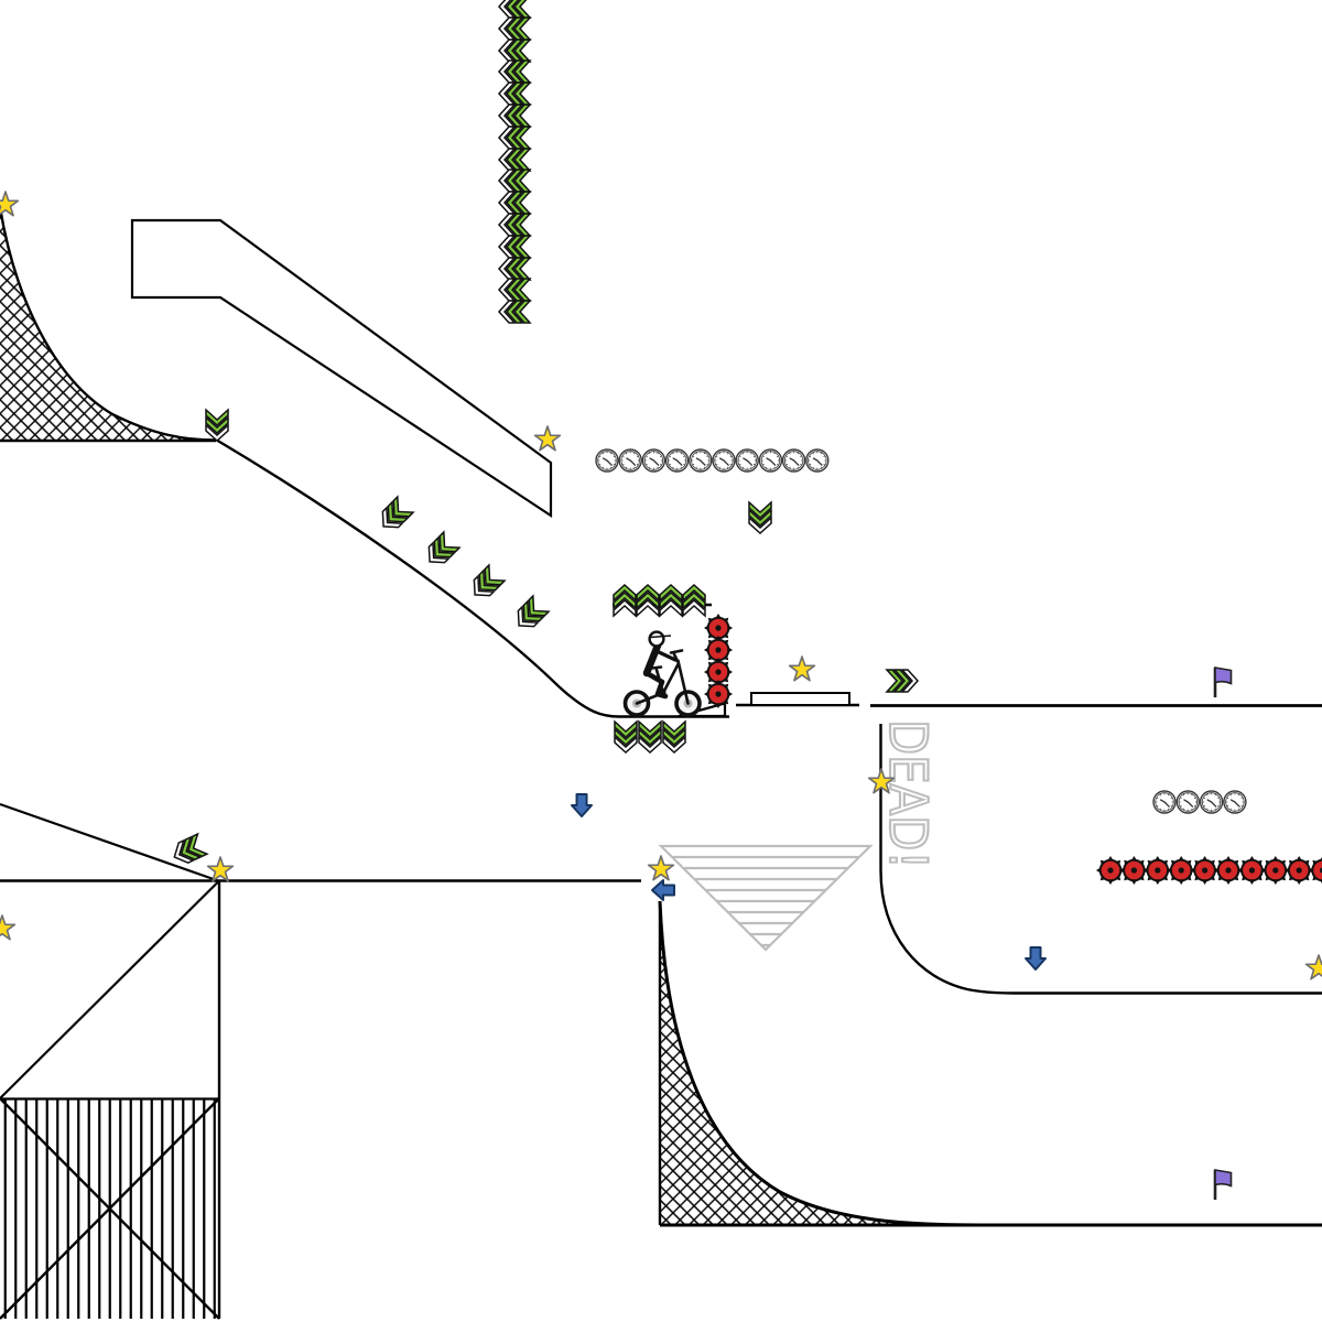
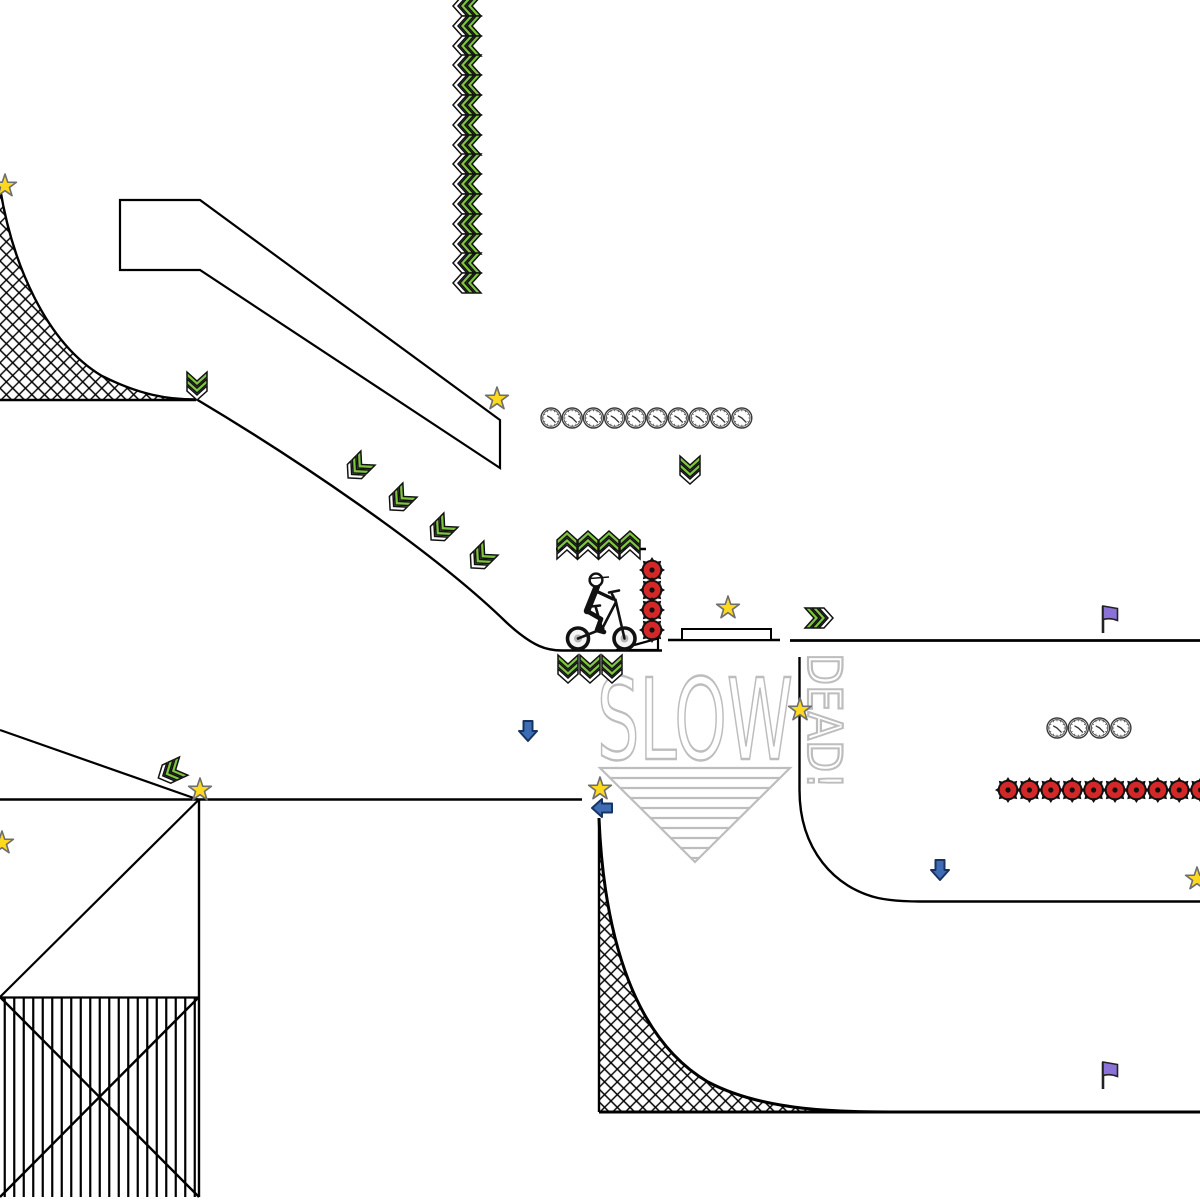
+ SLOW
